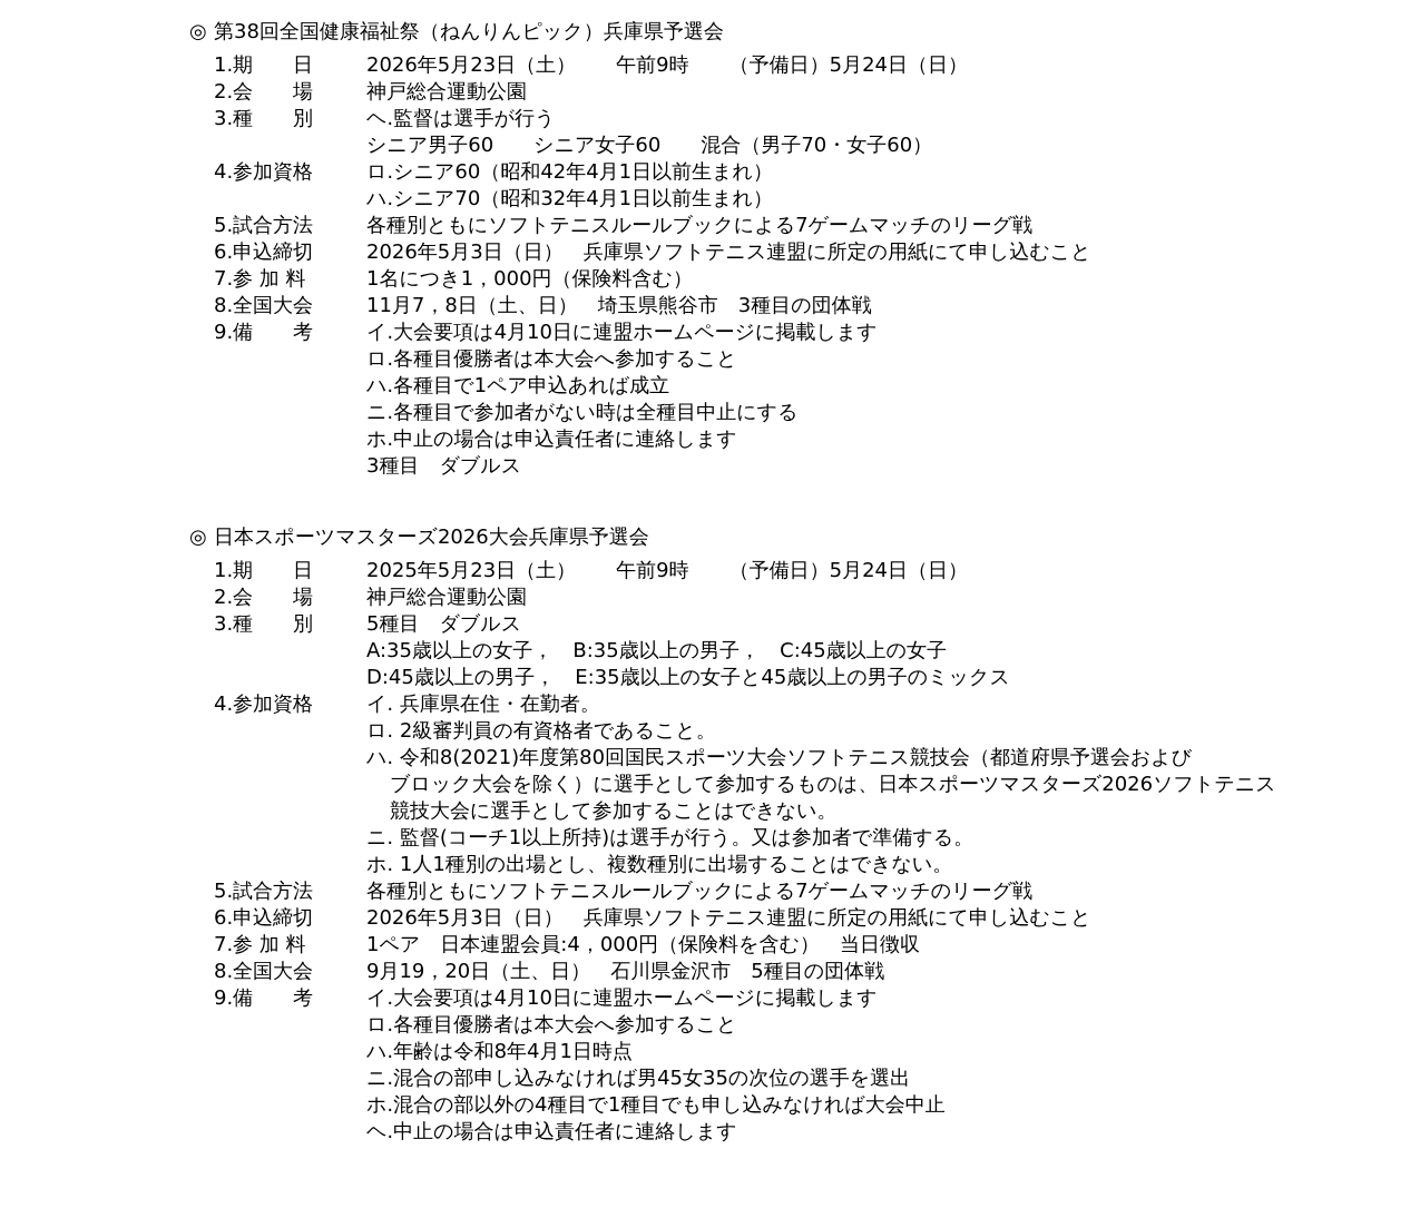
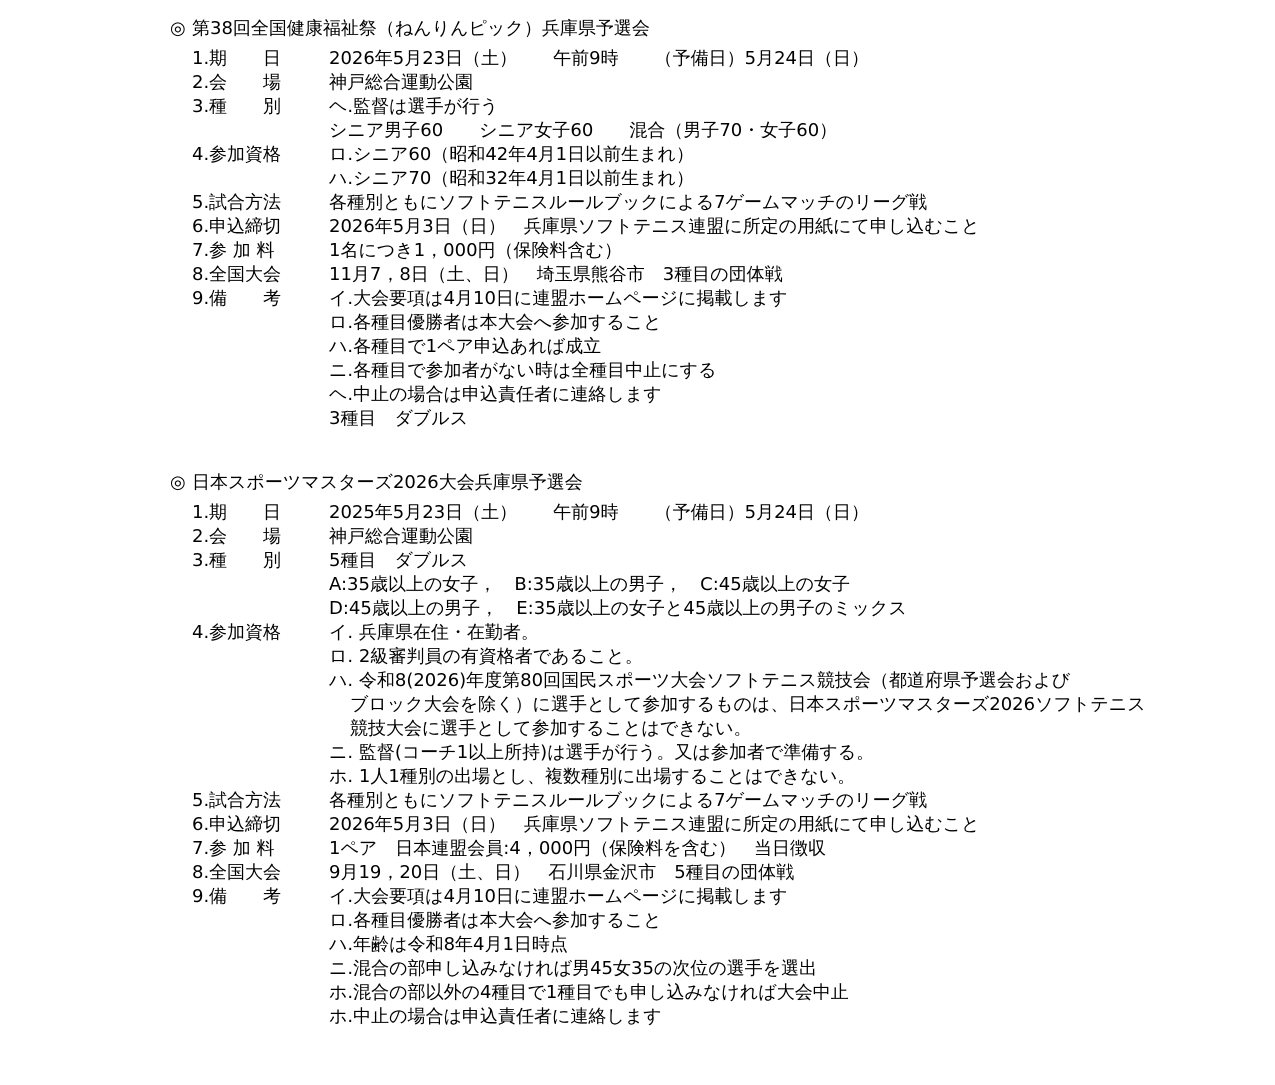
  ◎
  第38回全国健康福祉祭（ねんりんピック）兵庫県予選会
  1.
  期 日
  2026年5月23日（土） 午前9時 （予備日）5月24日（日）
  2.
  会 場
  神戸総合運動公園
  3.
  種 別
  ヘ.監督は選手が行う
  シニア男子60 シニア女子60 混合（男子70・女子60）
  4.
  参加資格
  ロ.シニア60（昭和42年4月1日以前生まれ）
  ハ.シニア70（昭和32年4月1日以前生まれ）
  5.
  試合方法
  各種別ともにソフトテニスルールブックによる7ゲームマッチのリーグ戦
  6.
  申込締切
  2026年5月3日（日） 兵庫県ソフトテニス連盟に所定の用紙にて申し込むこと
  7.
  参 加 料
  1名につき1，000円（保険料含む）
  8.
  全国大会
  11月7，8日（土、日） 埼玉県熊谷市 3種目の団体戦
  9.
  備 考
  イ.大会要項は4月10日に連盟ホームページに掲載します
  ロ.各種目優勝者は本大会へ参加すること
  ハ.各種目で1ペア申込あれば成立
  ニ.各種目で参加者がない時は全種目中止にする
- ホ.中止の場合は申込責任者に連絡します
+ ヘ.中止の場合は申込責任者に連絡します
  3種目 ダブルス
  ◎
  日本スポーツマスターズ2026大会兵庫県予選会
  1.
  期 日
  2025年5月23日（土） 午前9時 （予備日）5月24日（日）
  2.
  会 場
  神戸総合運動公園
  3.
  種 別
  5種目 ダブルス
  A:35歳以上の女子， B:35歳以上の男子， C:45歳以上の女子
  D:45歳以上の男子， E:35歳以上の女子と45歳以上の男子のミックス
  4.
  参加資格
  イ. 兵庫県在住・在勤者。
  ロ. 2級審判員の有資格者であること。
- ハ. 令和8(2021)年度第80回国民スポーツ大会ソフトテニス競技会（都道府県予選会および
+ ハ. 令和8(2026)年度第80回国民スポーツ大会ソフトテニス競技会（都道府県予選会および
  ブロック大会を除く）に選手として参加するものは、日本スポーツマスターズ2026ソフトテニス
  競技大会に選手として参加することはできない。
  ニ. 監督(コーチ1以上所持)は選手が行う。又は参加者で準備する。
  ホ. 1人1種別の出場とし、複数種別に出場することはできない。
  5.
  試合方法
  各種別ともにソフトテニスルールブックによる7ゲームマッチのリーグ戦
  6.
  申込締切
  2026年5月3日（日） 兵庫県ソフトテニス連盟に所定の用紙にて申し込むこと
  7.
  参 加 料
  1ペア 日本連盟会員:4，000円（保険料を含む） 当日徴収
  8.
  全国大会
  9月19，20日（土、日） 石川県金沢市 5種目の団体戦
  9.
  備 考
  イ.大会要項は4月10日に連盟ホームページに掲載します
  ロ.各種目優勝者は本大会へ参加すること
  ハ.年齢は令和8年4月1日時点
  ニ.混合の部申し込みなければ男45女35の次位の選手を選出
  ホ.混合の部以外の4種目で1種目でも申し込みなければ大会中止
- ヘ.中止の場合は申込責任者に連絡します
+ ホ.中止の場合は申込責任者に連絡します
